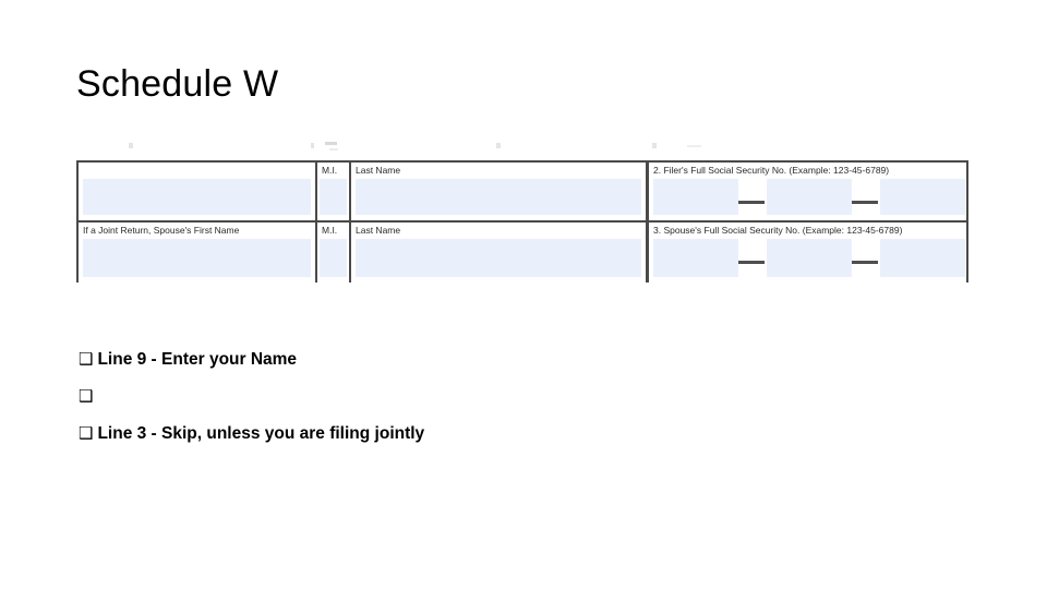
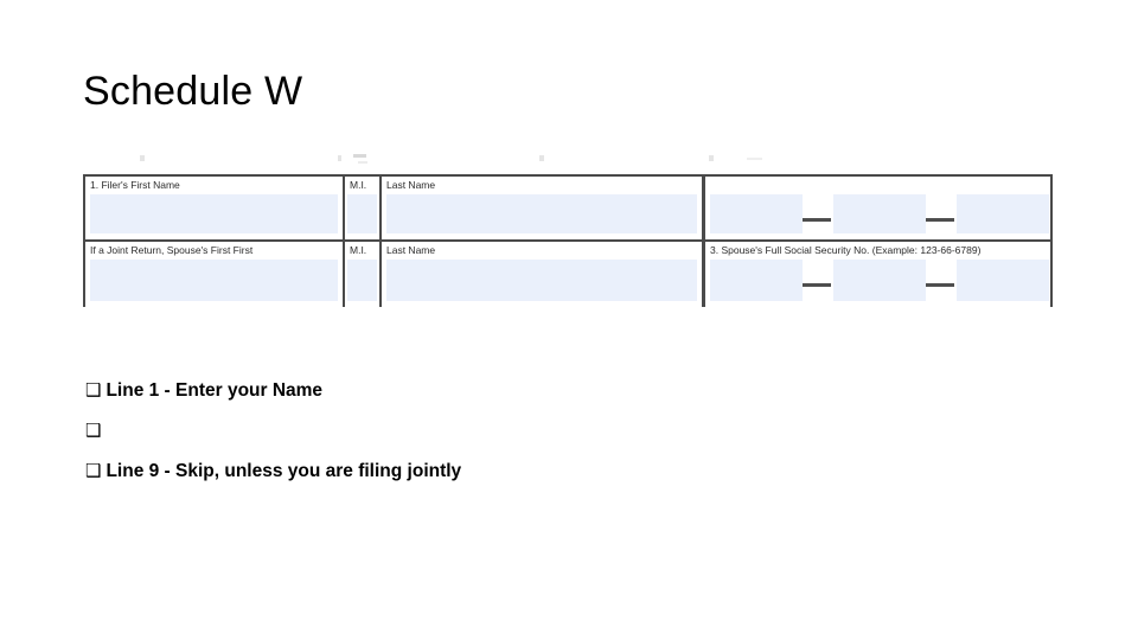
  Schedule W
+ 1. Filer's First Name
  M.I.
  Last Name
- 2. Filer's Full Social Security No. (Example: 123-45-6789)
- If a Joint Return, Spouse's First Name
+ If a Joint Return, Spouse's First First
  M.I.
  Last Name
- 3. Spouse's Full Social Security No. (Example: 123-45-6789)
+ 3. Spouse's Full Social Security No. (Example: 123-66-6789)
  ❑
- Line 9 - Enter your Name
+ Line 1 - Enter your Name
  ❑
  ❑
- Line 3 - Skip, unless you are filing jointly
+ Line 9 - Skip, unless you are filing jointly
